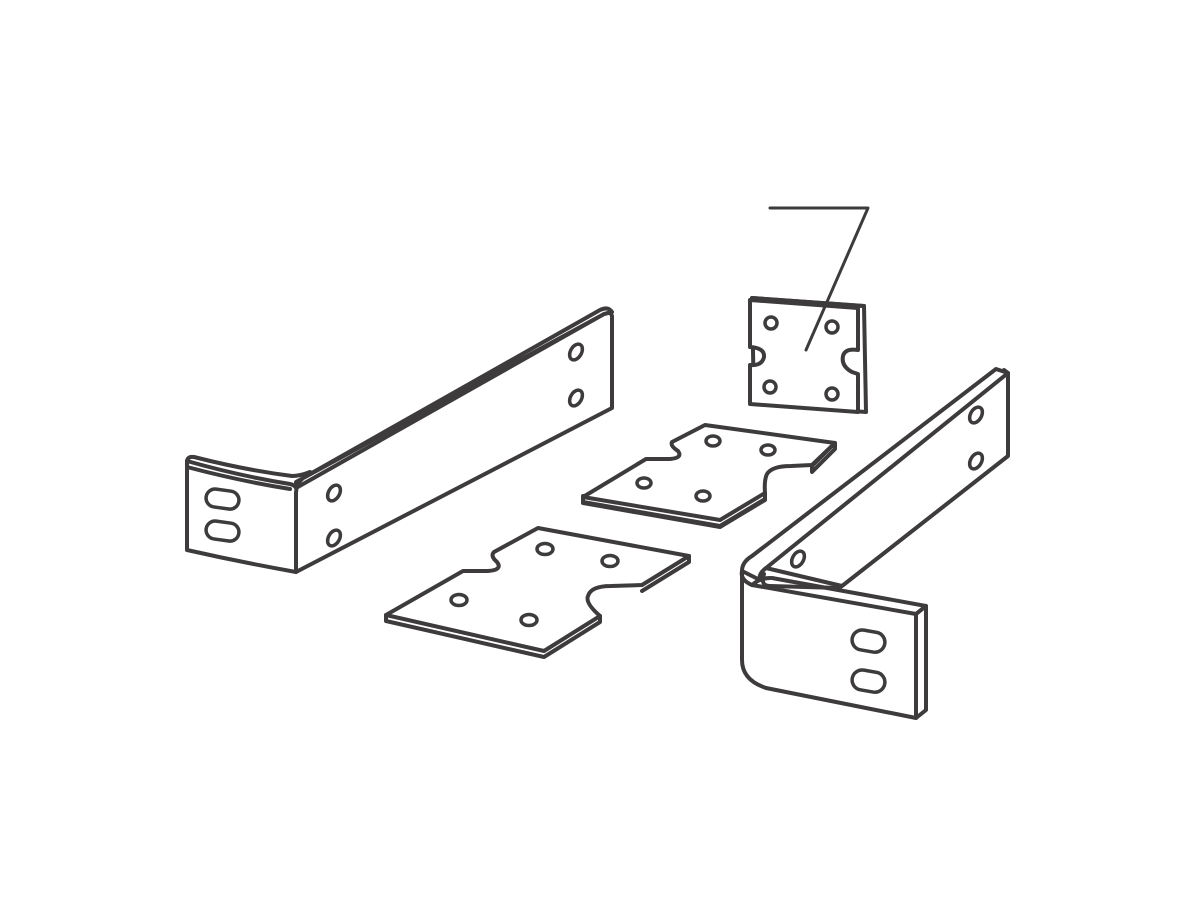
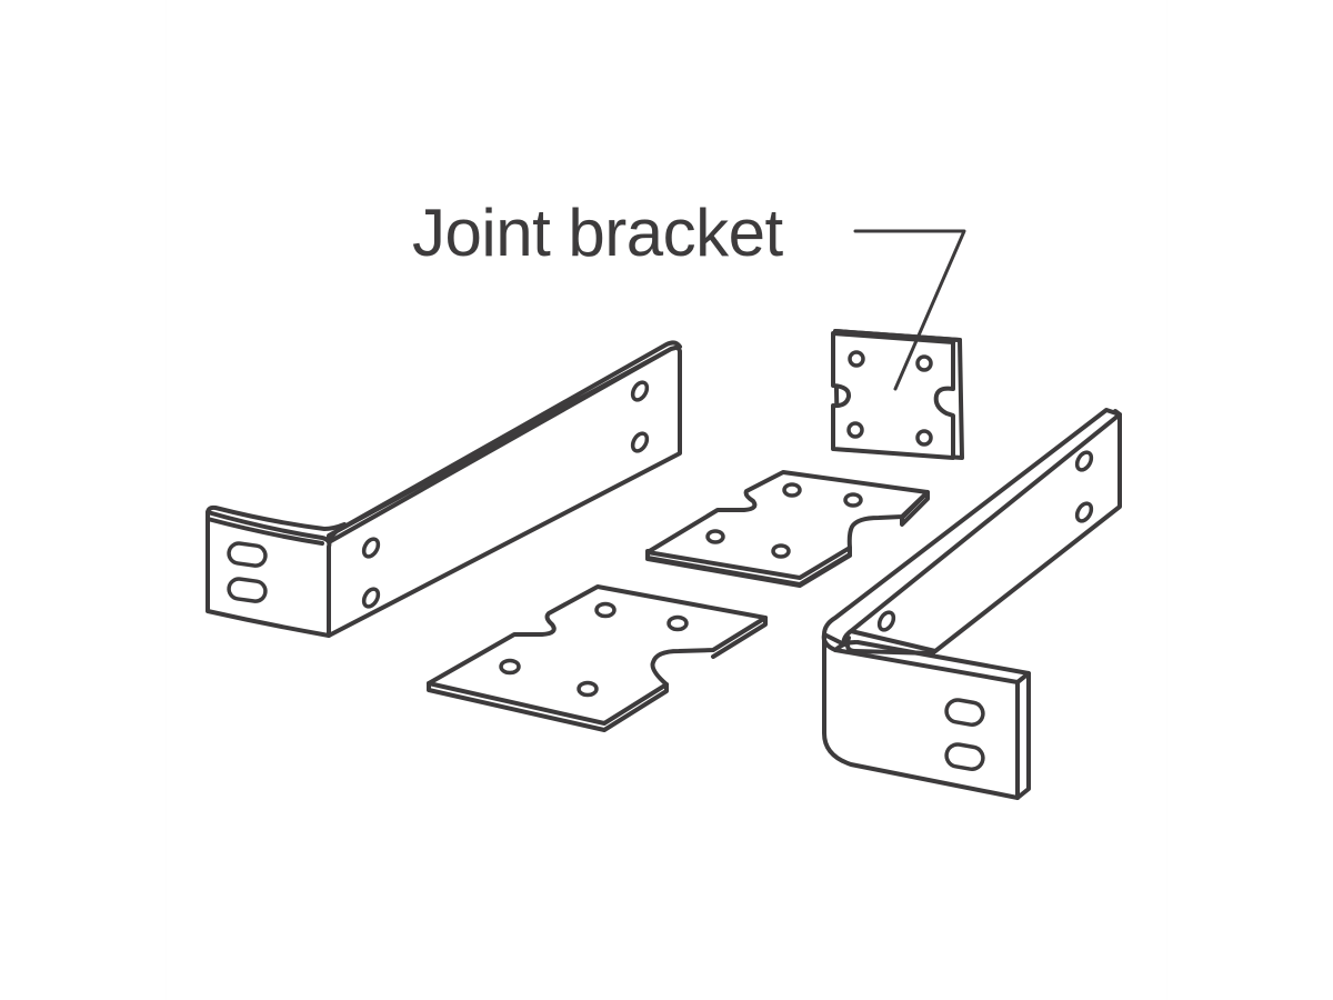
+ Joint bracket
